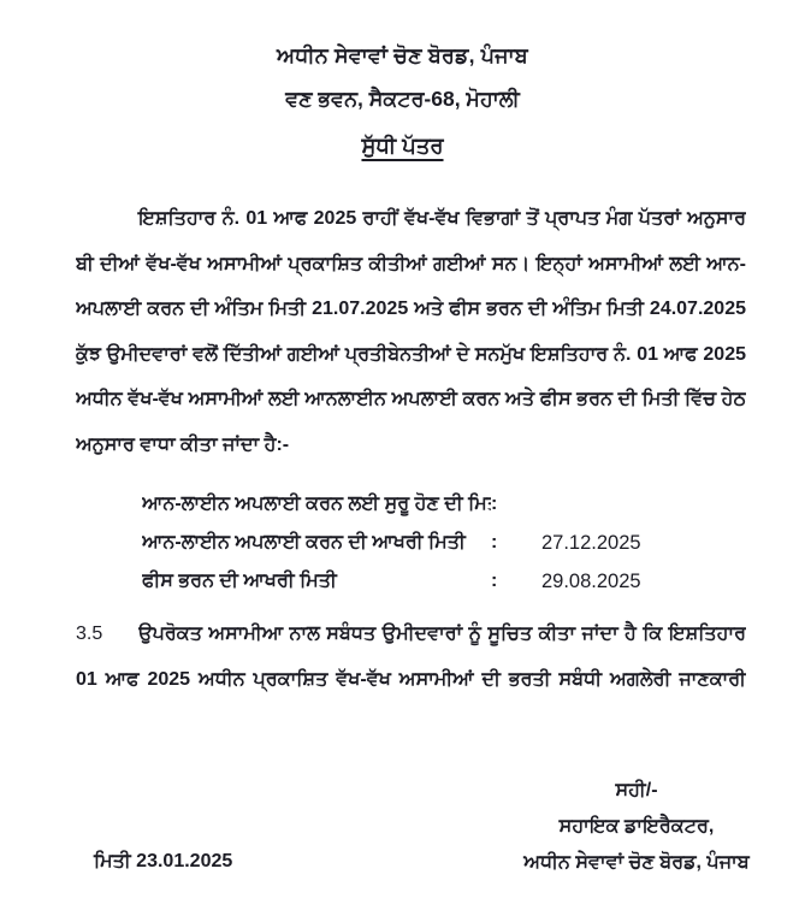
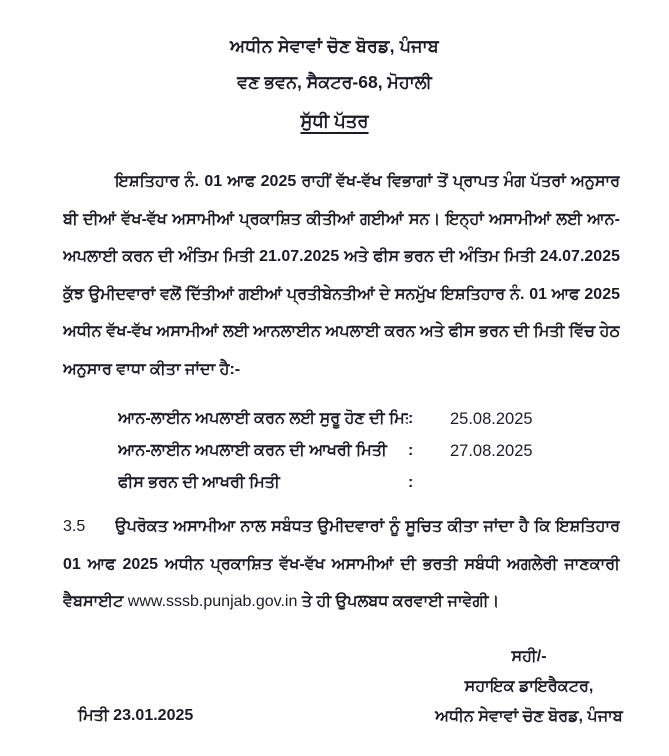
  ਅਧੀਨ ਸੇਵਾਵਾਂ ਚੋਣ ਬੋਰਡ, ਪੰਜਾਬ
  ਵਣ ਭਵਨ, ਸੈਕਟਰ-68, ਮੋਹਾਲੀ
  ਸੁੱਧੀ ਪੱਤਰ
  ਇਸ਼ਤਿਹਾਰ ਨੰ. 01 ਆਫ 2025 ਰਾਹੀਂ ਵੱਖ-ਵੱਖ ਵਿਭਾਗਾਂ ਤੋਂ ਪ੍ਰਾਪਤ ਮੰਗ ਪੱਤਰਾਂ ਅਨੁਸਾਰ
  ਬੀ ਦੀਆਂ ਵੱਖ-ਵੱਖ ਅਸਾਮੀਆਂ ਪ੍ਰਕਾਸ਼ਿਤ ਕੀਤੀਆਂ ਗਈਆਂ ਸਨ। ਇਨ੍ਹਾਂ ਅਸਾਮੀਆਂ ਲਈ ਆਨ-
  ਅਪਲਾਈ ਕਰਨ ਦੀ ਅੰਤਿਮ ਮਿਤੀ 21.07.2025 ਅਤੇ ਫੀਸ ਭਰਨ ਦੀ ਅੰਤਿਮ ਮਿਤੀ 24.07.2025
  ਕੁੱਝ ਉਮੀਦਵਾਰਾਂ ਵਲੋਂ ਦਿੱਤੀਆਂ ਗਈਆਂ ਪ੍ਰਤੀਬੇਨਤੀਆਂ ਦੇ ਸਨਮੁੱਖ ਇਸ਼ਤਿਹਾਰ ਨੰ. 01 ਆਫ 2025
  ਅਧੀਨ ਵੱਖ-ਵੱਖ ਅਸਾਮੀਆਂ ਲਈ ਆਨਲਾਈਨ ਅਪਲਾਈ ਕਰਨ ਅਤੇ ਫੀਸ ਭਰਨ ਦੀ ਮਿਤੀ ਵਿੱਚ ਹੇਠ
  ਅਨੁਸਾਰ ਵਾਧਾ ਕੀਤਾ ਜਾਂਦਾ ਹੈ:-
  ਆਨ-ਲਾਈਨ ਅਪਲਾਈ ਕਰਨ ਲਈ ਸੁਰੂ ਹੋਣ ਦੀ ਮਿ
  :
+ 25.08.2025
  ਆਨ-ਲਾਈਨ ਅਪਲਾਈ ਕਰਨ ਦੀ ਆਖਰੀ ਮਿਤੀ
  :
- 27.12.2025
+ 27.08.2025
  ਫੀਸ ਭਰਨ ਦੀ ਆਖਰੀ ਮਿਤੀ
  :
- 29.08.2025
  3.5
  ਉਪਰੋਕਤ ਅਸਾਮੀਆ ਨਾਲ ਸਬੰਧਤ ਉਮੀਦਵਾਰਾਂ ਨੂੰ ਸੂਚਿਤ ਕੀਤਾ ਜਾਂਦਾ ਹੈ ਕਿ ਇਸ਼ਤਿਹਾਰ
  01 ਆਫ 2025 ਅਧੀਨ ਪ੍ਰਕਾਸ਼ਿਤ ਵੱਖ-ਵੱਖ ਅਸਾਮੀਆਂ ਦੀ ਭਰਤੀ ਸਬੰਧੀ ਅਗਲੇਰੀ ਜਾਣਕਾਰੀ
+ ਵੈਬਸਾਈਟ www.sssb.punjab.gov.in ਤੇ ਹੀ ਉਪਲਬਧ ਕਰਵਾਈ ਜਾਵੇਗੀ।
  ਸਹੀ/-
  ਸਹਾਇਕ ਡਾਇਰੈਕਟਰ,
  ਅਧੀਨ ਸੇਵਾਵਾਂ ਚੋਣ ਬੋਰਡ, ਪੰਜਾਬ
  ਮਿਤੀ 23.01.2025
